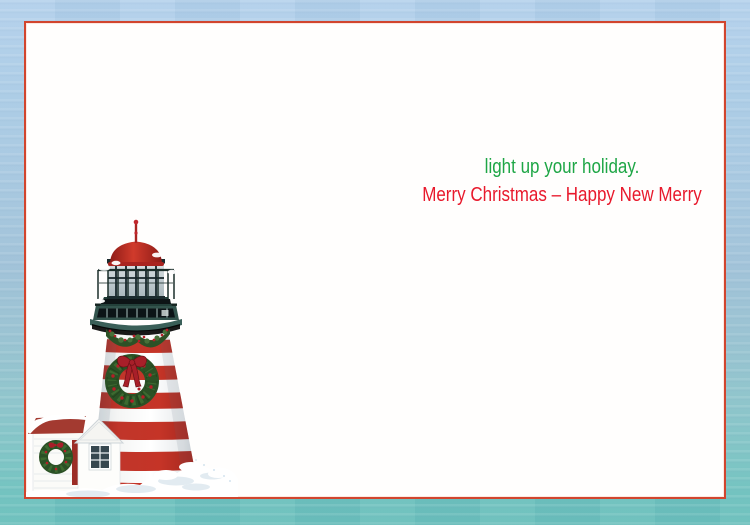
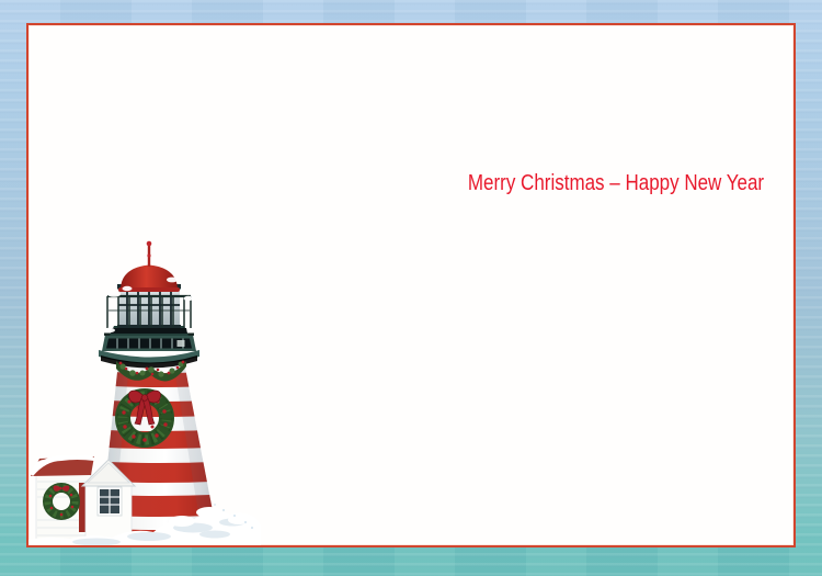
- light up your holiday.
- Merry Christmas – Happy New Merry
+ Merry Christmas – Happy New Year
